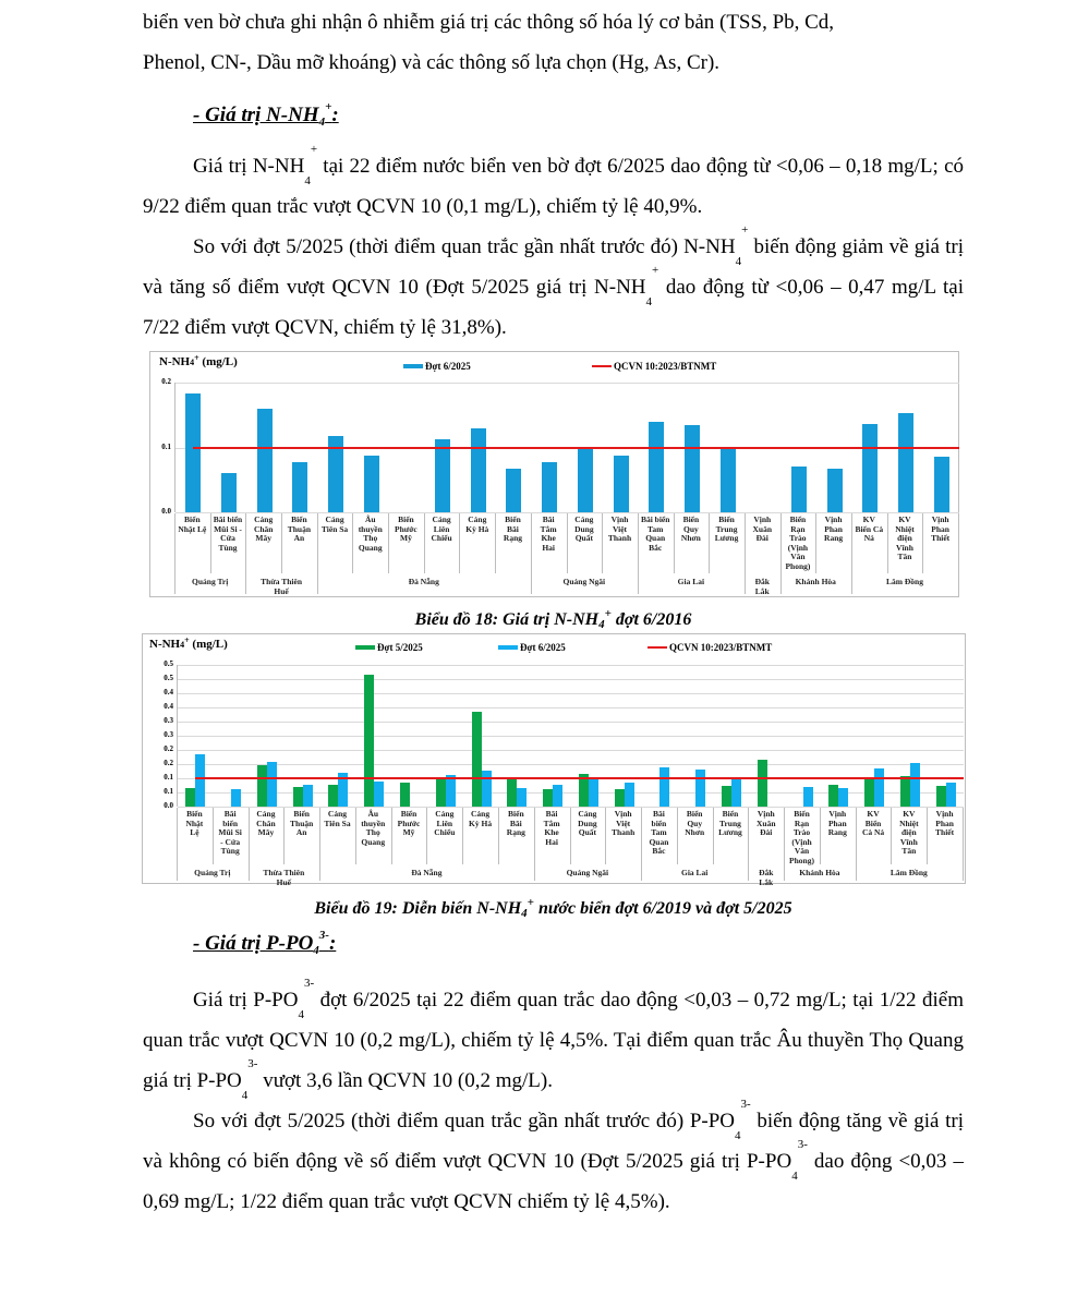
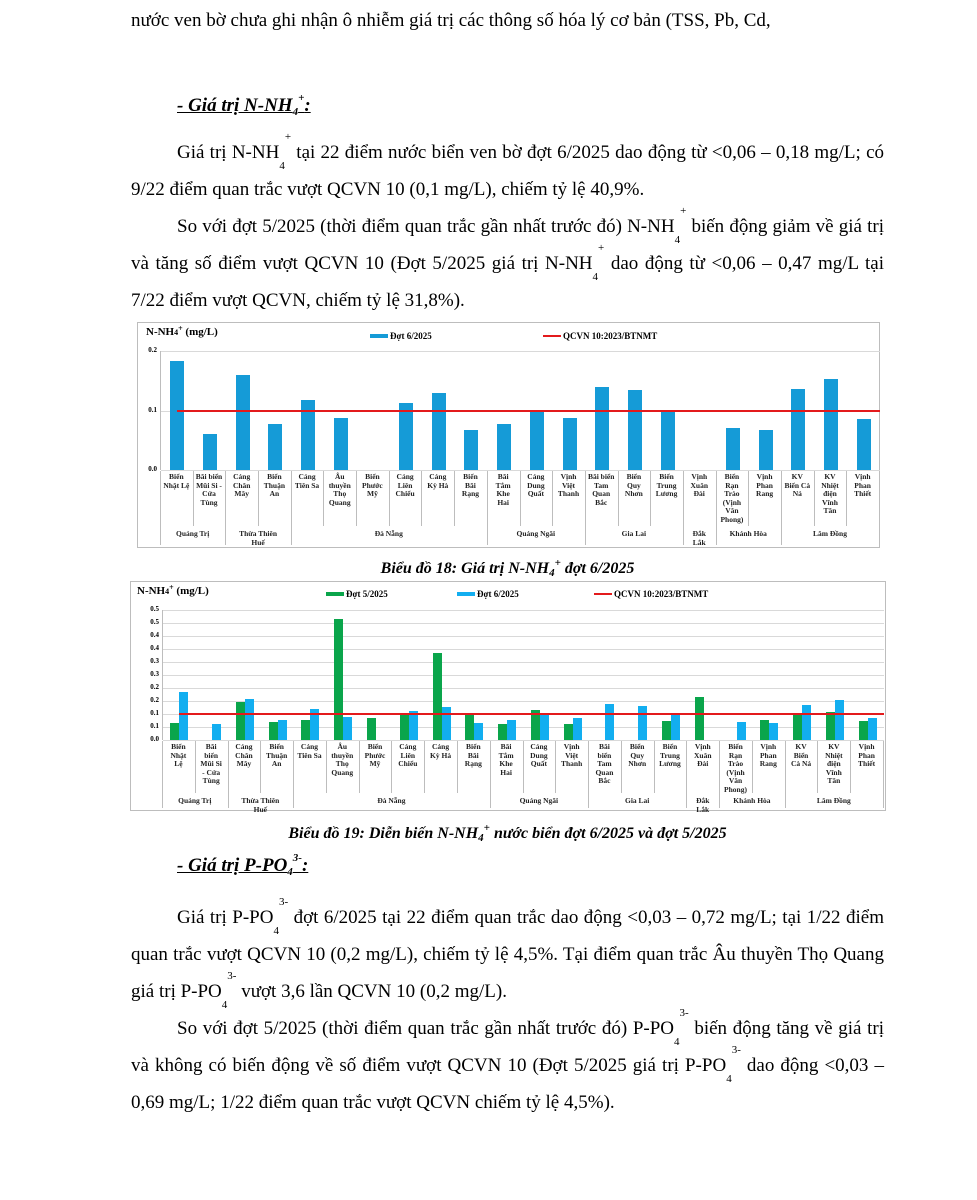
- biển ven bờ chưa ghi nhận ô nhiễm giá trị các thông số hóa lý cơ bản (TSS, Pb, Cd,
+ nước ven bờ chưa ghi nhận ô nhiễm giá trị các thông số hóa lý cơ bản (TSS, Pb, Cd,
- Phenol, CN-, Dầu mỡ khoáng) và các thông số lựa chọn (Hg, As, Cr).
  - Giá trị N-NH4+:
  Giá trị N-NH4+ tại 22 điểm nước biển ven bờ đợt 6/2025 dao động từ <0,06 – 0,18 mg/L; có 9/22 điểm quan trắc vượt QCVN 10 (0,1 mg/L), chiếm tỷ lệ 40,9%.
  So với đợt 5/2025 (thời điểm quan trắc gần nhất trước đó) N-NH4+ biến động giảm về giá trị và tăng số điểm vượt QCVN 10 (Đợt 5/2025 giá trị N-NH4+ dao động từ <0,06 – 0,47 mg/L tại 7/22 điểm vượt QCVN, chiếm tỷ lệ 31,8%).
  N-NH4+ (mg/L)
  Đợt 6/2025
  QCVN 10:2023/BTNMT
  0.0
  0.1
  0.2
  Biển
  Nhật Lệ
  Bãi biển
  Mũi Si -
  Cửa
  Tùng
  Cảng
  Chân
  Mây
  Biển
  Thuận
  An
  Cảng
  Tiên Sa
  Âu
  thuyền
  Thọ
  Quang
  Biển
  Phước
  Mỹ
  Cảng
  Liên
  Chiểu
  Cảng
  Kỳ Hà
  Biển
  Bãi
  Rạng
  Bãi
  Tắm
  Khe
  Hai
  Cảng
  Dung
  Quất
  Vịnh
  Việt
  Thanh
  Bãi biển
  Tam
  Quan
  Bắc
  Biển
  Quy
  Nhơn
  Biển
  Trung
  Lương
  Vịnh
  Xuân
  Đài
  Biển
  Rạn
  Trào
  (Vịnh
  Vân
  Phong)
  Vịnh
  Phan
  Rang
  KV
  Biển Cà
  Ná
  KV
  Nhiệt
  điện
  Vĩnh
  Tân
  Vịnh
  Phan
  Thiết
  Quảng Trị
  Thừa Thiên
  Huế
  Đà Nẵng
  Quảng Ngãi
  Gia Lai
  Đắk
  Lắk
  Khánh Hòa
  Lâm Đồng
- Biểu đồ 18: Giá trị N-NH4+ đợt 6/2016
+ Biểu đồ 18: Giá trị N-NH4+ đợt 6/2025
  N-NH4+ (mg/L)
  Đợt 5/2025
  Đợt 6/2025
  QCVN 10:2023/BTNMT
  0.0
  0.1
  0.1
  0.2
  0.2
  0.3
  0.3
  0.4
  0.4
  0.5
  0.5
  Biển
  Nhật
  Lệ
  Bãi
  biển
  Mũi Si
  - Cửa
  Tùng
  Cảng
  Chân
  Mây
  Biển
  Thuận
  An
  Cảng
  Tiên Sa
  Âu
  thuyền
  Thọ
  Quang
  Biển
  Phước
  Mỹ
  Cảng
  Liên
  Chiểu
  Cảng
  Kỳ Hà
  Biển
  Bãi
  Rạng
  Bãi
  Tắm
  Khe
  Hai
  Cảng
  Dung
  Quất
  Vịnh
  Việt
  Thanh
  Bãi
  biển
  Tam
  Quan
  Bắc
  Biển
  Quy
  Nhơn
  Biển
  Trung
  Lương
  Vịnh
  Xuân
  Đài
  Biển
  Rạn
  Trào
  (Vịnh
  Vân
  Phong)
  Vịnh
  Phan
  Rang
  KV
  Biển
  Cà Ná
  KV
  Nhiệt
  điện
  Vĩnh
  Tân
  Vịnh
  Phan
  Thiết
  Quảng Trị
  Thừa Thiên
  Huế
  Đà Nẵng
  Quảng Ngãi
  Gia Lai
  Đắk
  Lắk
  Khánh Hòa
  Lâm Đồng
- Biểu đồ 19: Diễn biến N-NH4+ nước biển đợt 6/2019 và đợt 5/2025
+ Biểu đồ 19: Diễn biến N-NH4+ nước biển đợt 6/2025 và đợt 5/2025
  - Giá trị P-PO43-:
  Giá trị P-PO43- đợt 6/2025 tại 22 điểm quan trắc dao động <0,03 – 0,72 mg/L; tại 1/22 điểm quan trắc vượt QCVN 10 (0,2 mg/L), chiếm tỷ lệ 4,5%. Tại điểm quan trắc Âu thuyền Thọ Quang giá trị P-PO43- vượt 3,6 lần QCVN 10 (0,2 mg/L).
  So với đợt 5/2025 (thời điểm quan trắc gần nhất trước đó) P-PO43- biến động tăng về giá trị và không có biến động về số điểm vượt QCVN 10 (Đợt 5/2025 giá trị P-PO43- dao động <0,03 – 0,69 mg/L; 1/22 điểm quan trắc vượt QCVN chiếm tỷ lệ 4,5%).
